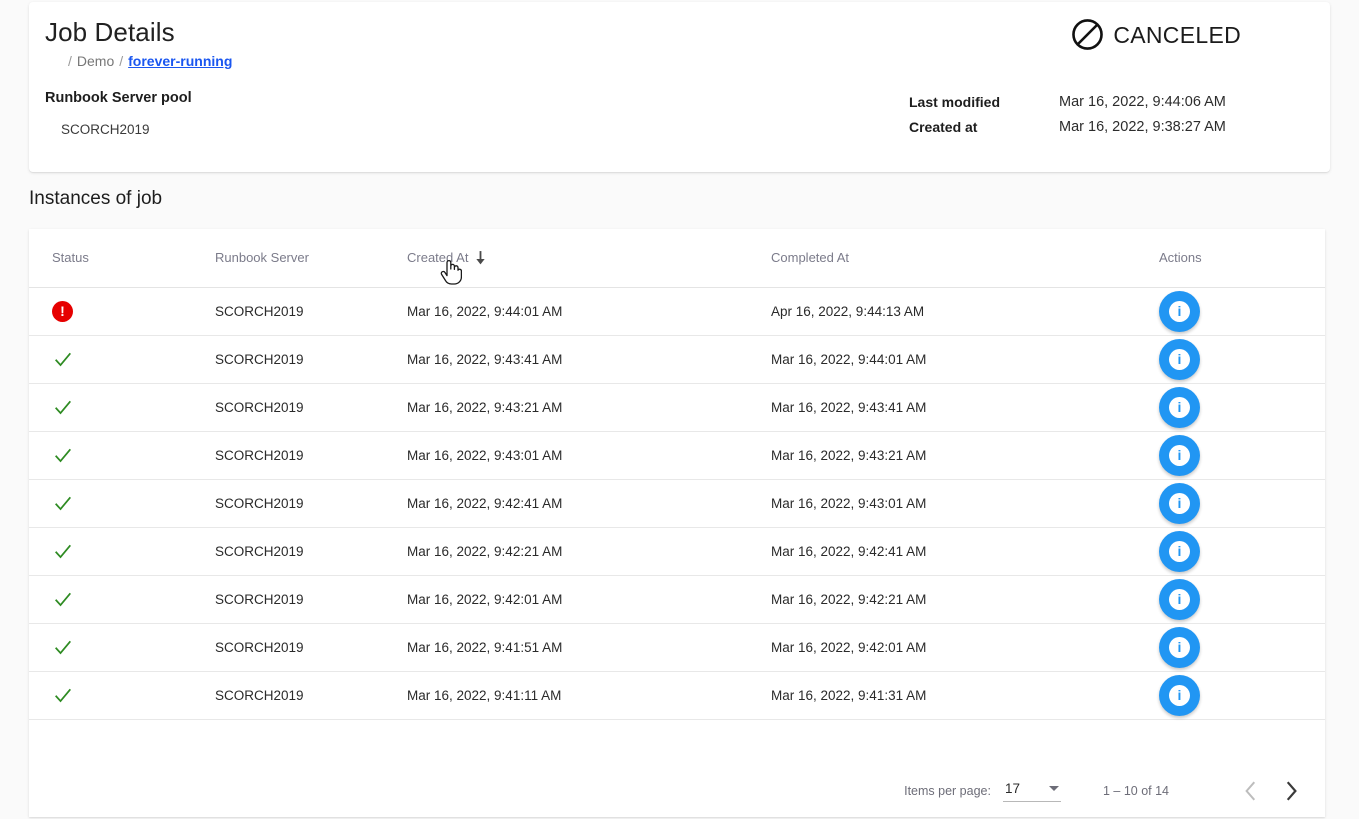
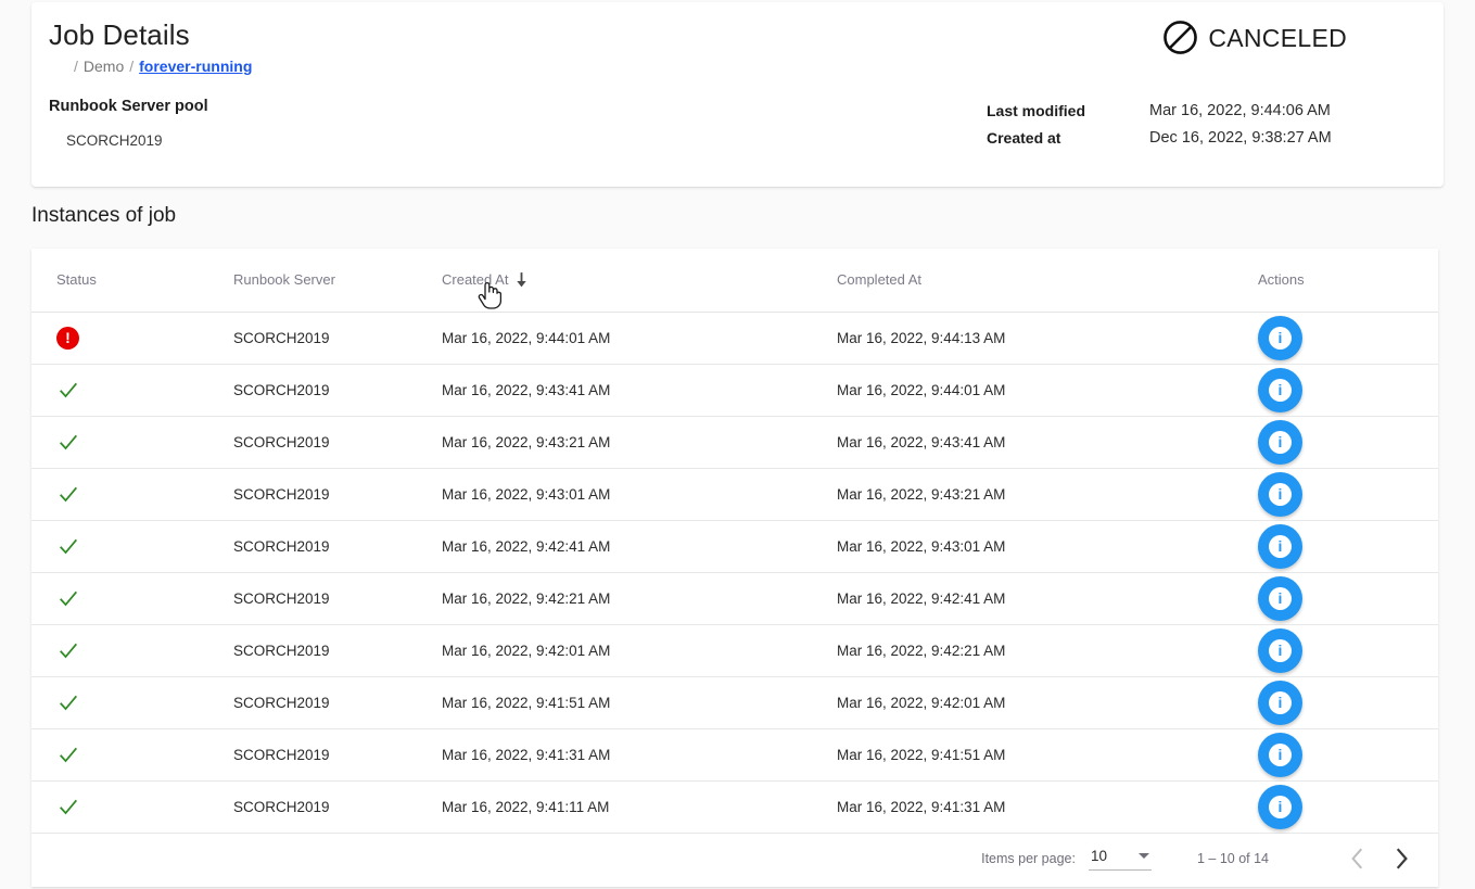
  Job Details
  / Demo / forever-running
  Runbook Server pool
  SCORCH2019
  CANCELED
  Last modified
  Mar 16, 2022, 9:44:06 AM
  Created at
- Mar 16, 2022, 9:38:27 AM
+ Dec 16, 2022, 9:38:27 AM
  Instances of job
  Status	Runbook Server	Created At	Completed At	Actions
- !	SCORCH2019	Mar 16, 2022, 9:44:01 AM	Apr 16, 2022, 9:44:13 AM	i
+ !	SCORCH2019	Mar 16, 2022, 9:44:01 AM	Mar 16, 2022, 9:44:13 AM	i
  	SCORCH2019	Mar 16, 2022, 9:43:41 AM	Mar 16, 2022, 9:44:01 AM	i
  	SCORCH2019	Mar 16, 2022, 9:43:21 AM	Mar 16, 2022, 9:43:41 AM	i
  	SCORCH2019	Mar 16, 2022, 9:43:01 AM	Mar 16, 2022, 9:43:21 AM	i
  	SCORCH2019	Mar 16, 2022, 9:42:41 AM	Mar 16, 2022, 9:43:01 AM	i
  	SCORCH2019	Mar 16, 2022, 9:42:21 AM	Mar 16, 2022, 9:42:41 AM	i
  	SCORCH2019	Mar 16, 2022, 9:42:01 AM	Mar 16, 2022, 9:42:21 AM	i
  	SCORCH2019	Mar 16, 2022, 9:41:51 AM	Mar 16, 2022, 9:42:01 AM	i
+ 	SCORCH2019	Mar 16, 2022, 9:41:31 AM	Mar 16, 2022, 9:41:51 AM	i
  	SCORCH2019	Mar 16, 2022, 9:41:11 AM	Mar 16, 2022, 9:41:31 AM	i
  Items per page:
- 17
+ 10
  1 – 10 of 14
